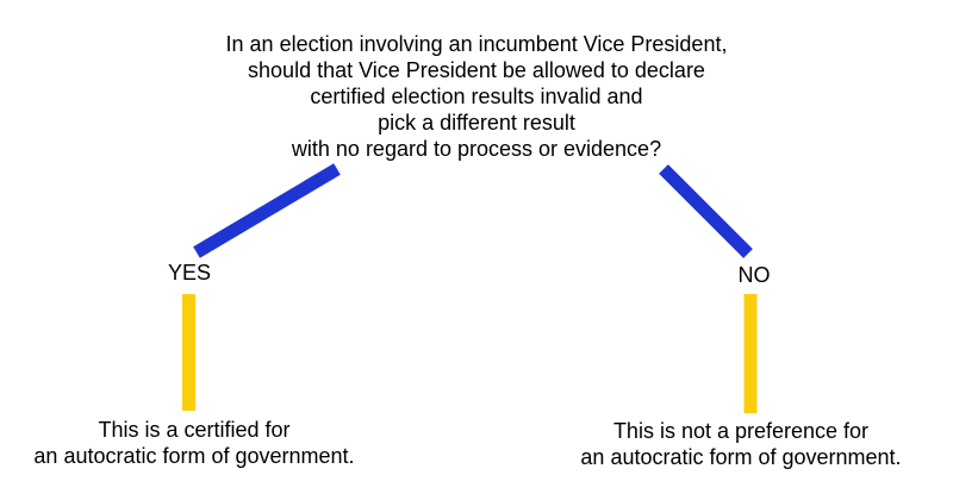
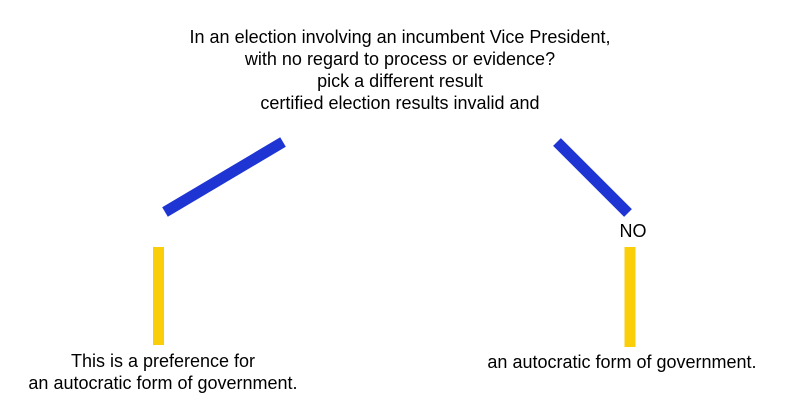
  In an election involving an incumbent Vice President,
- should that Vice President be allowed to declare
- certified election results invalid and
+ with no regard to process or evidence?
  pick a different result
- with no regard to process or evidence?
+ certified election results invalid and
- YES
  NO
- This is a certified for
+ This is a preference for
  an autocratic form of government.
- This is not a preference for
  an autocratic form of government.
